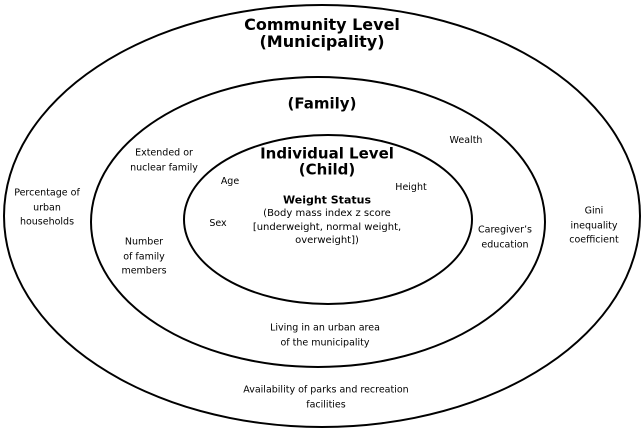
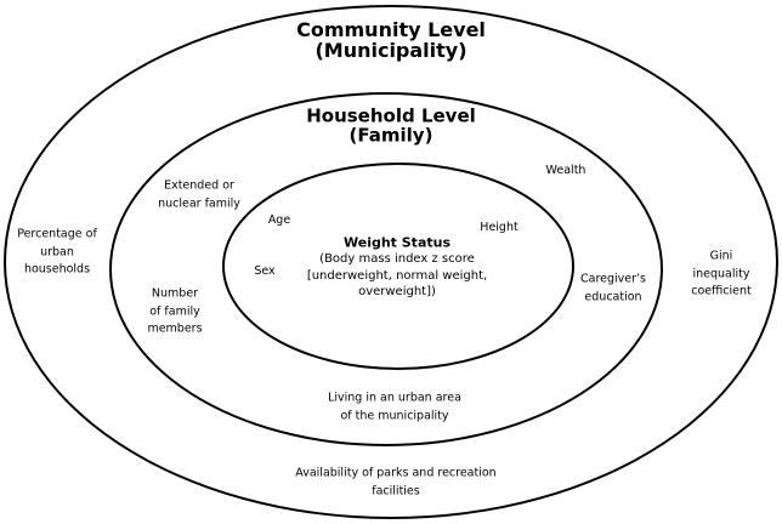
  Community Level
  (Municipality)
+ Household Level
  (Family)
- Individual Level
- (Child)
  Weight Status
  (Body mass index z score
  [underweight, normal weight,
  overweight])
  Age
  Height
  Sex
  Extended or
  nuclear family
  Wealth
  Number
  of family
  members
  Caregiver’s
  education
  Living in an urban area
  of the municipality
  Percentage of
  urban
  households
  Gini inequality
  coefficient
  Availability of parks and recreation
  facilities
